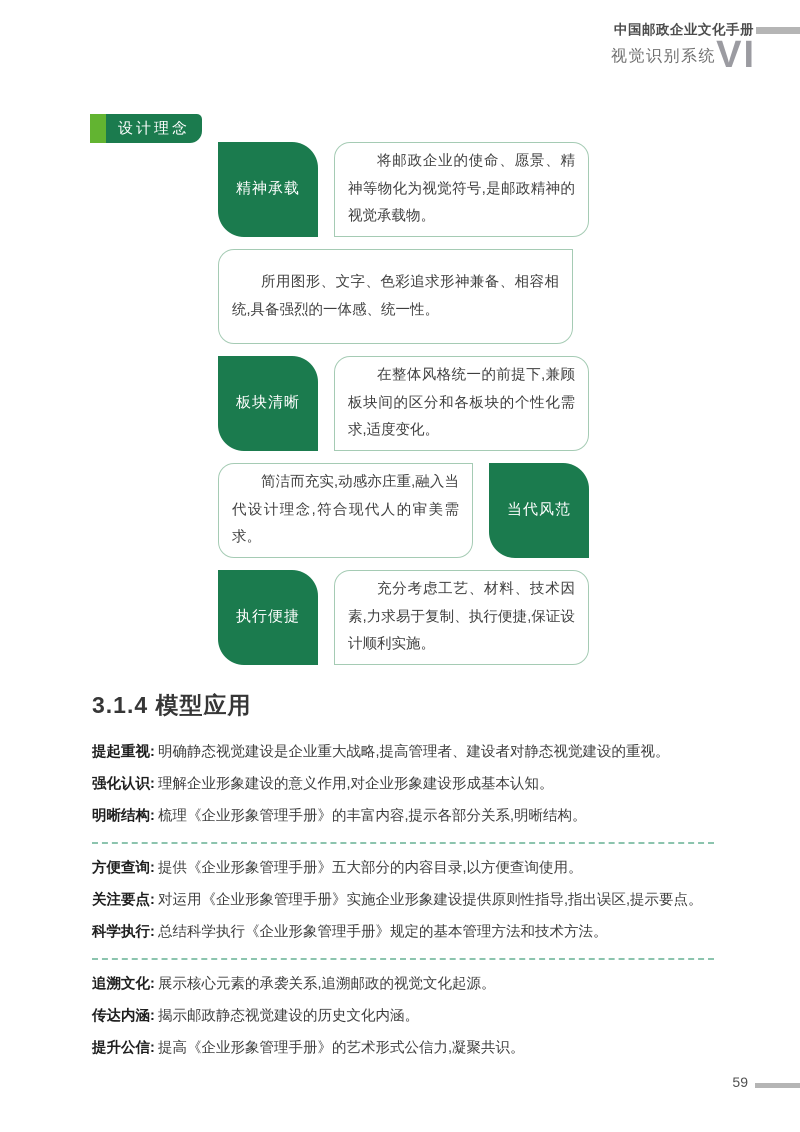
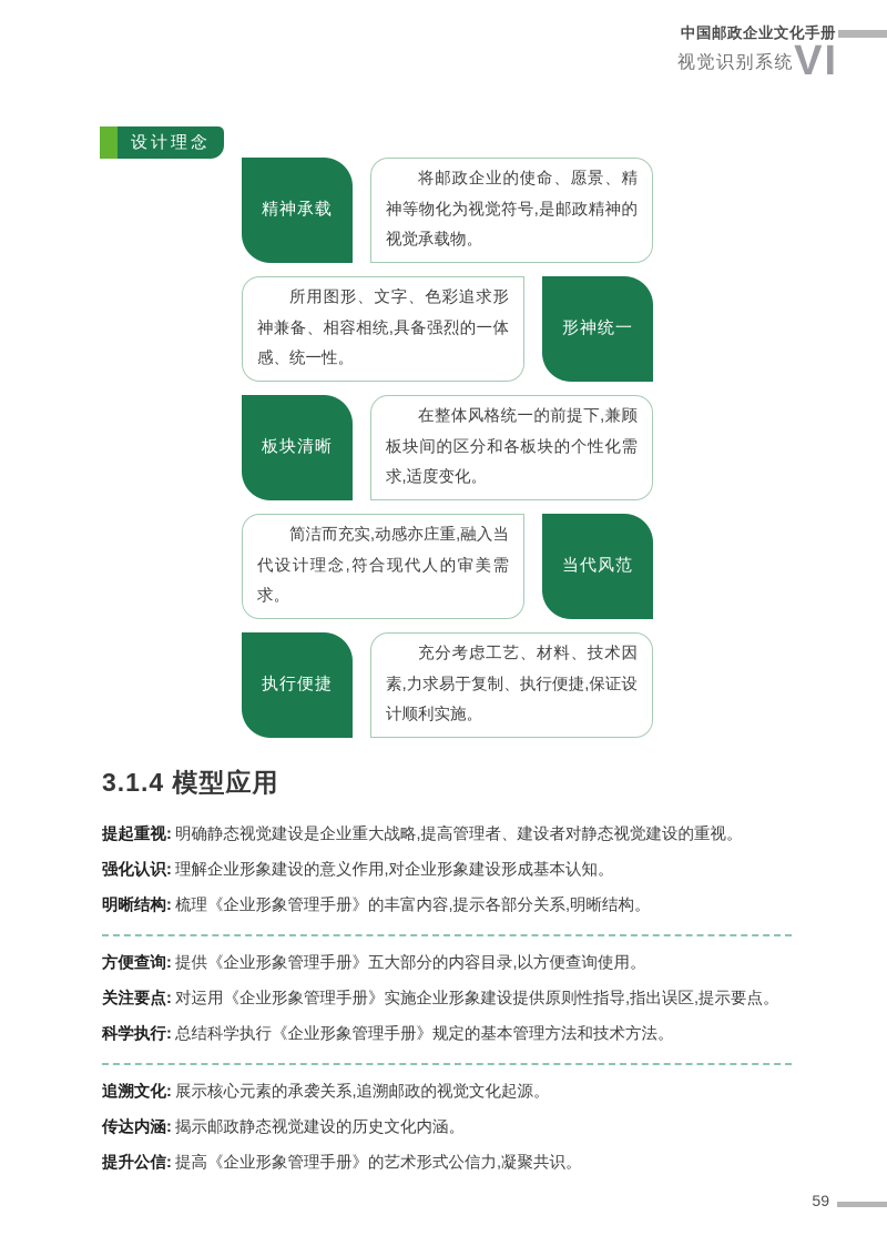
  中国邮政企业文化手册
  视觉识别系统
  VI
  设计理念
  精神承载
  将邮政企业的使命、愿景、精神等物化为视觉符号,是邮政精神的视觉承载物。
  所用图形、文字、色彩追求形神兼备、相容相统,具备强烈的一体感、统一性。
+ 形神统一
  板块清晰
  在整体风格统一的前提下,兼顾板块间的区分和各板块的个性化需求,适度变化。
  简洁而充实,动感亦庄重,融入当代设计理念,符合现代人的审美需求。
  当代风范
  执行便捷
  充分考虑工艺、材料、技术因素,力求易于复制、执行便捷,保证设计顺利实施。
  3.1.4 模型应用
  提起重视:
  明确静态视觉建设是企业重大战略,提高管理者、建设者对静态视觉建设的重视。
  强化认识:
  理解企业形象建设的意义作用,对企业形象建设形成基本认知。
  明晰结构:
  梳理《企业形象管理手册》的丰富内容,提示各部分关系,明晰结构。
  方便查询:
  提供《企业形象管理手册》五大部分的内容目录,以方便查询使用。
  关注要点:
  对运用《企业形象管理手册》实施企业形象建设提供原则性指导,指出误区,提示要点。
  科学执行:
  总结科学执行《企业形象管理手册》规定的基本管理方法和技术方法。
  追溯文化:
  展示核心元素的承袭关系,追溯邮政的视觉文化起源。
  传达内涵:
  揭示邮政静态视觉建设的历史文化内涵。
  提升公信:
  提高《企业形象管理手册》的艺术形式公信力,凝聚共识。
  59
